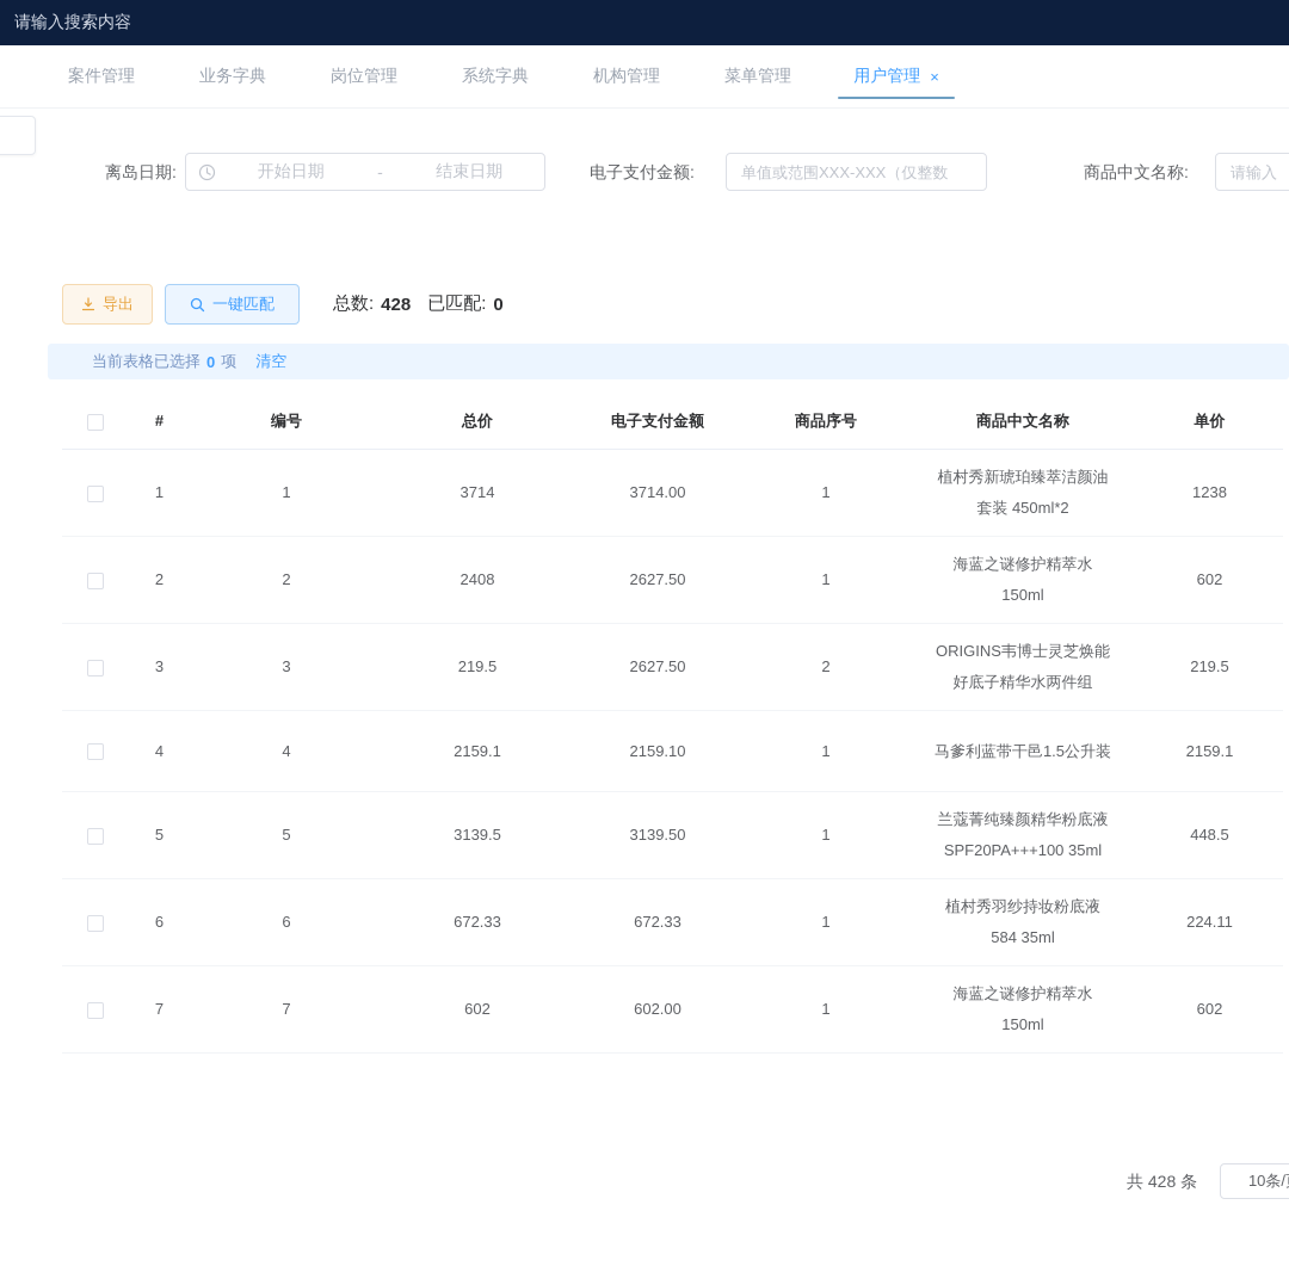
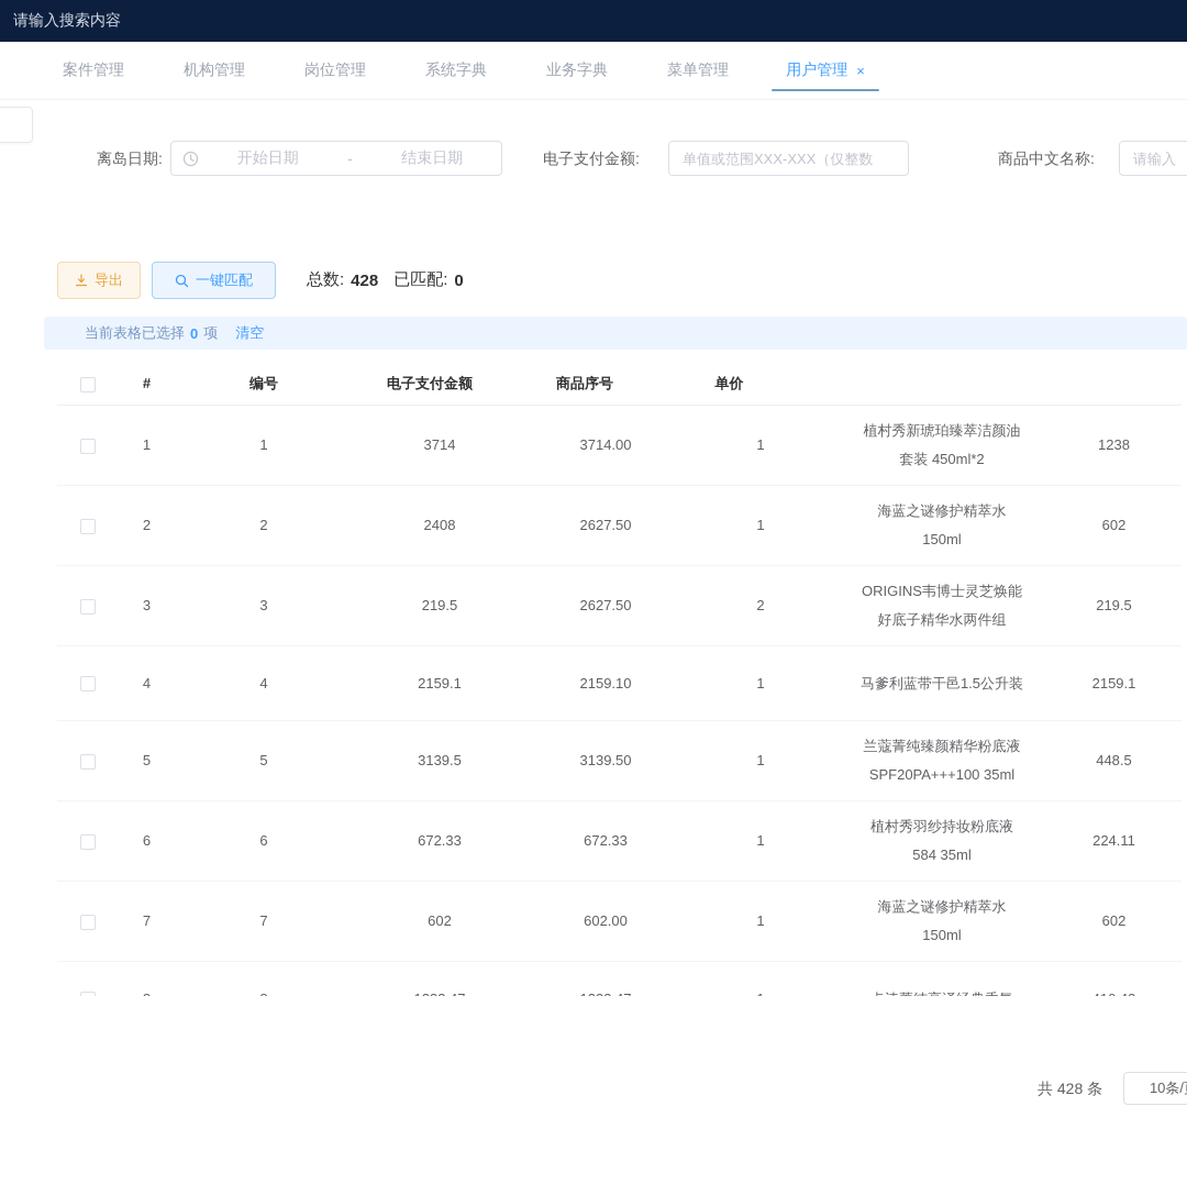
  请输入搜索内容
  案件管理
- 业务字典
+ 机构管理
  岗位管理
  系统字典
- 机构管理
+ 业务字典
  菜单管理
  用户管理
  ×
  离岛日期:
  开始日期
  -
  结束日期
  电子支付金额:
  单值或范围XXX-XXX（仅整数
  商品中文名称:
  请输入
  导出
  一键匹配
  总数:
  428
  已匹配:
  0
  当前表格已选择
  0
  项
  清空
  #
  编号
- 总价
  电子支付金额
  商品序号
- 商品中文名称
  单价
  1
  1
  3714
  3714.00
  1
  植村秀新琥珀臻萃洁颜油套装 450ml*2
  1238
  2
  2
  2408
  2627.50
  1
  海蓝之谜修护精萃水 150ml
  602
  3
  3
  219.5
  2627.50
  2
  ORIGINS韦博士灵芝焕能好底子精华水两件组
  219.5
  4
  4
  2159.1
  2159.10
  1
  马爹利蓝带干邑1.5公升装
  2159.1
  5
  5
  3139.5
  3139.50
  1
  兰蔻菁纯臻颜精华粉底液SPF20PA+++100 35ml
  448.5
  6
  6
  672.33
  672.33
  1
  植村秀羽纱持妆粉底液 584 35ml
  224.11
  7
  7
  602
  602.00
  1
  海蓝之谜修护精萃水 150ml
  602
  共 428 条
  10条/
